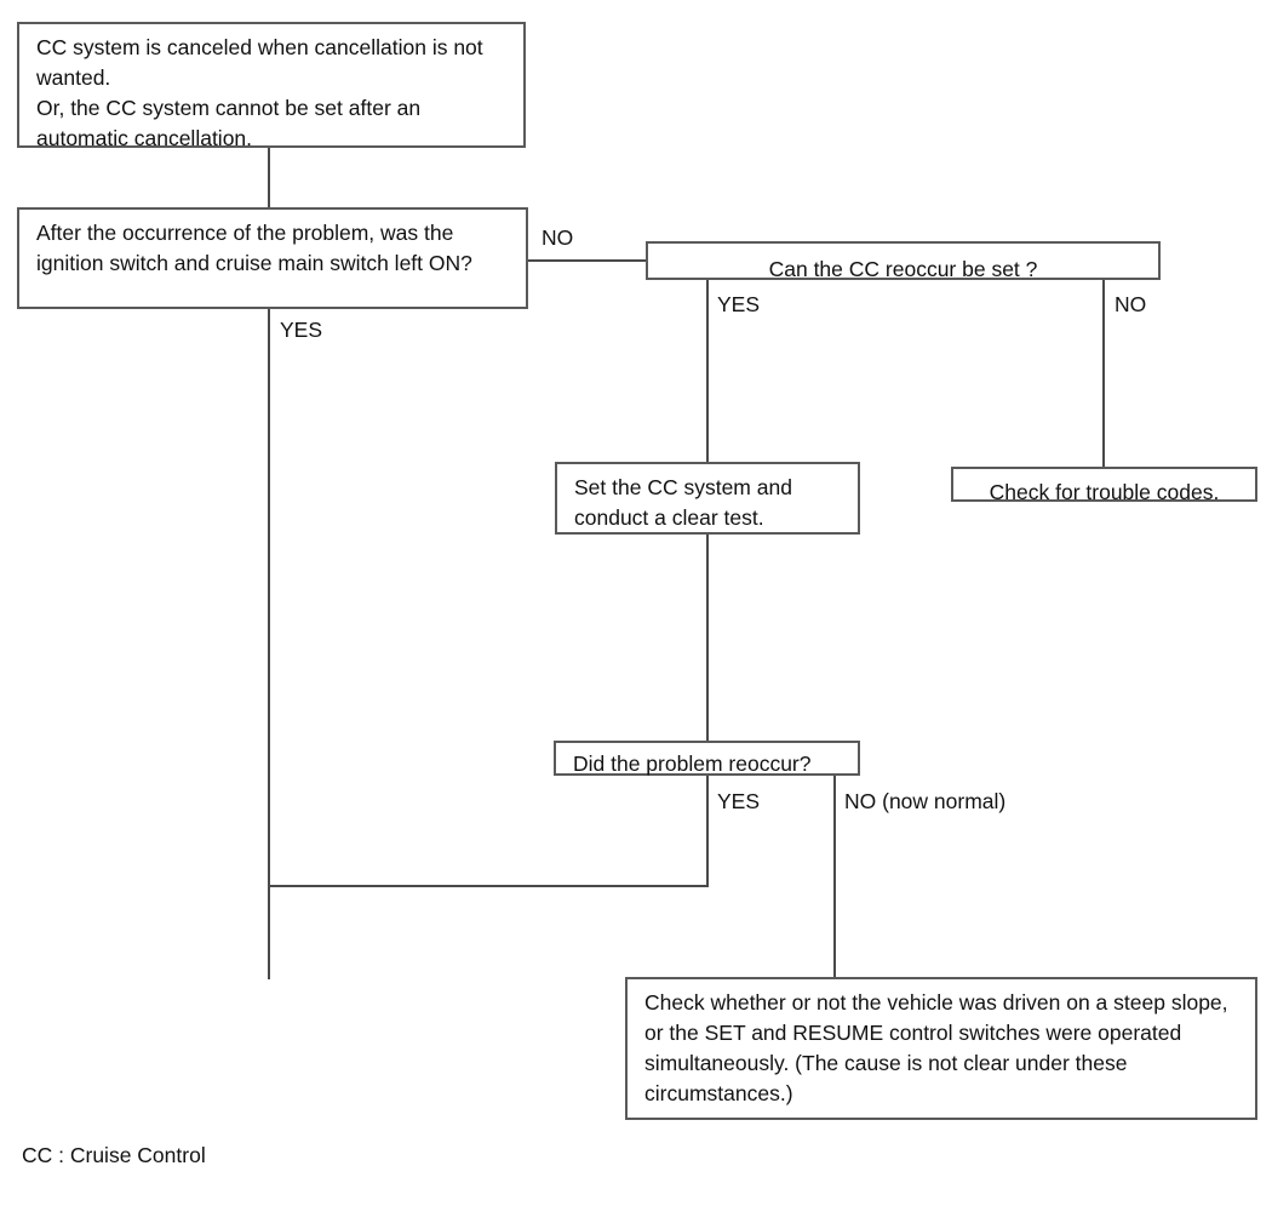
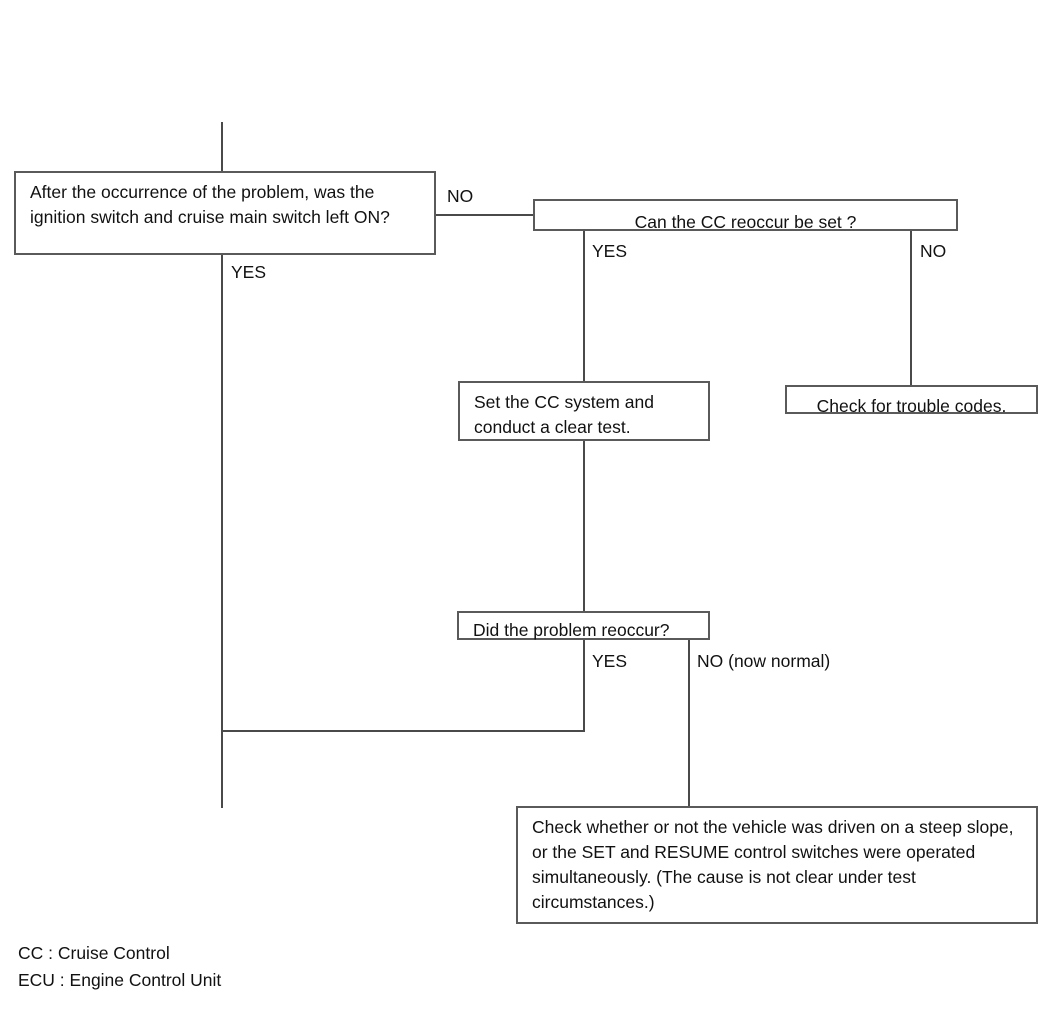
- CC system is canceled when cancellation is not wanted.
- Or, the CC system cannot be set after an automatic cancellation.
  After the occurrence of the problem, was the ignition switch and cruise main switch left ON?
  Can the CC reoccur be set ?
  Set the CC system and conduct a clear test.
  Check for trouble codes.
  Did the problem reoccur?
- Check whether or not the vehicle was driven on a steep slope, or the SET and RESUME control switches were operated simultaneously. (The cause is not clear under these circumstances.)
+ Check whether or not the vehicle was driven on a steep slope, or the SET and RESUME control switches were operated simultaneously. (The cause is not clear under test circumstances.)
  NO
  YES
  YES
  NO
  YES
  NO (now normal)
  CC : Cruise Control
+ ECU : Engine Control Unit
